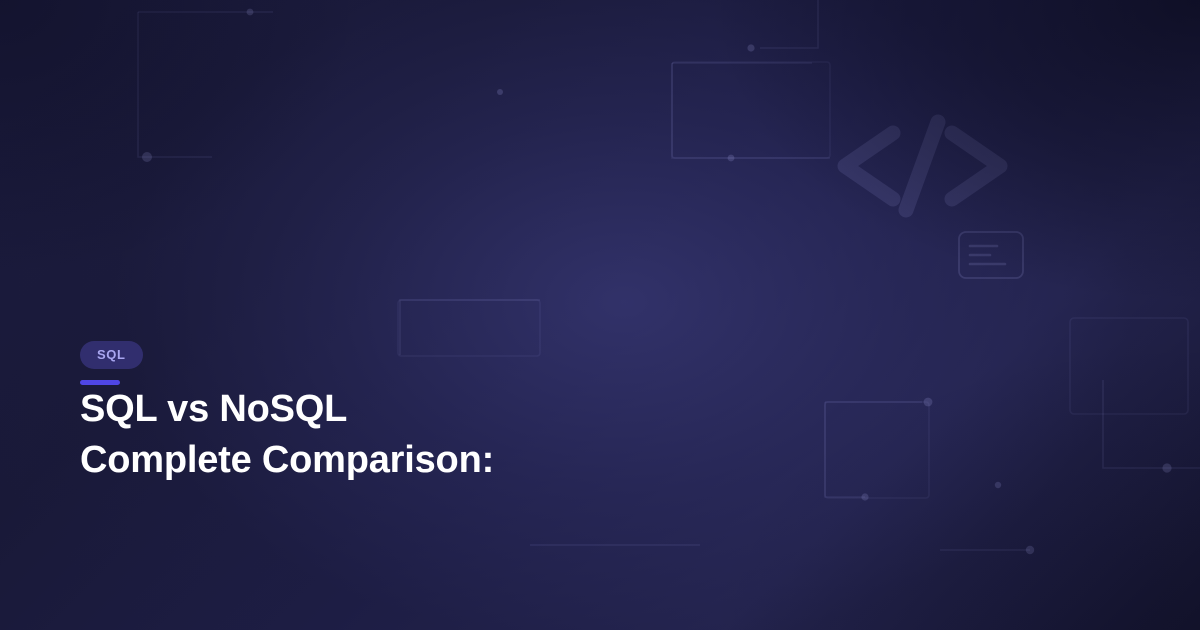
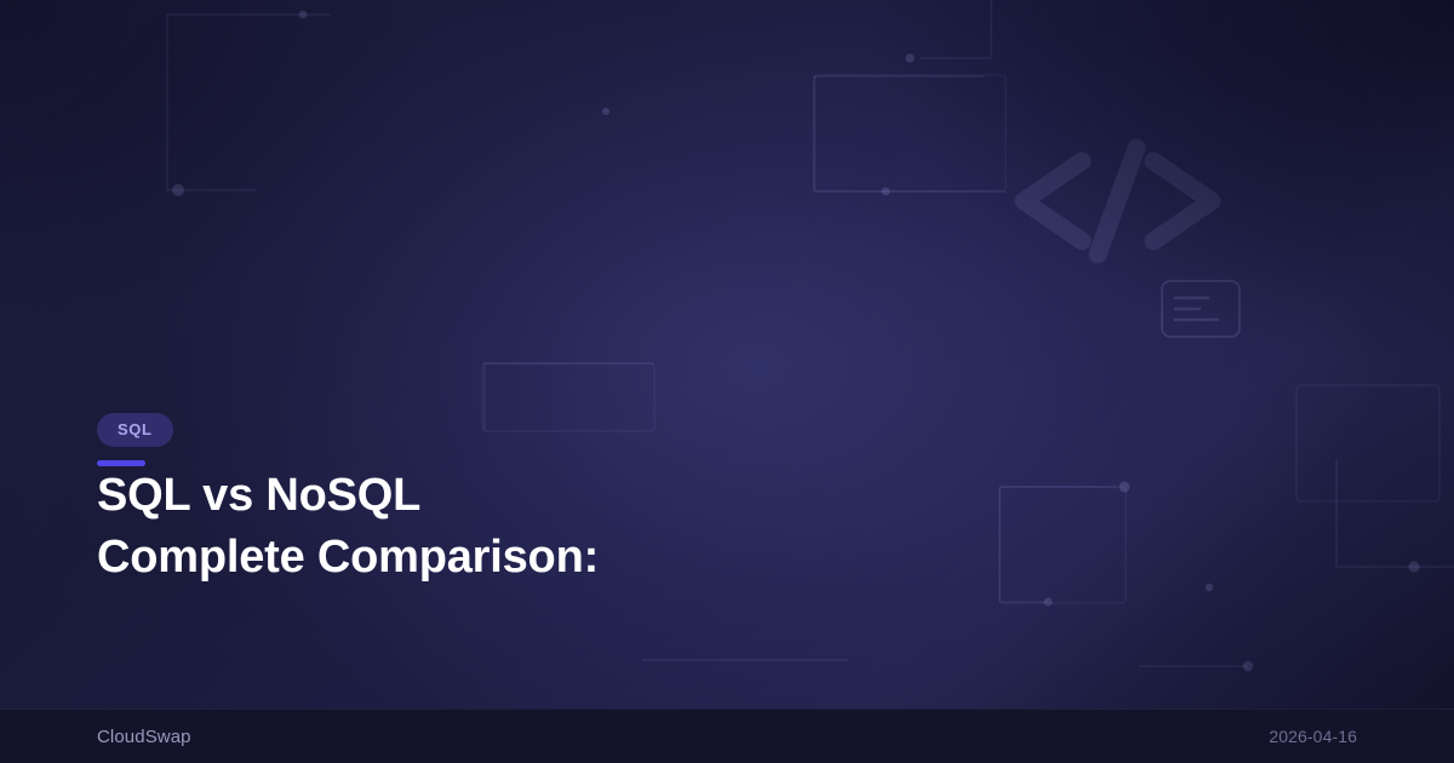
  SQL
  SQL vs NoSQL Complete Comparison:
+ CloudSwap
+ 2026-04-16
